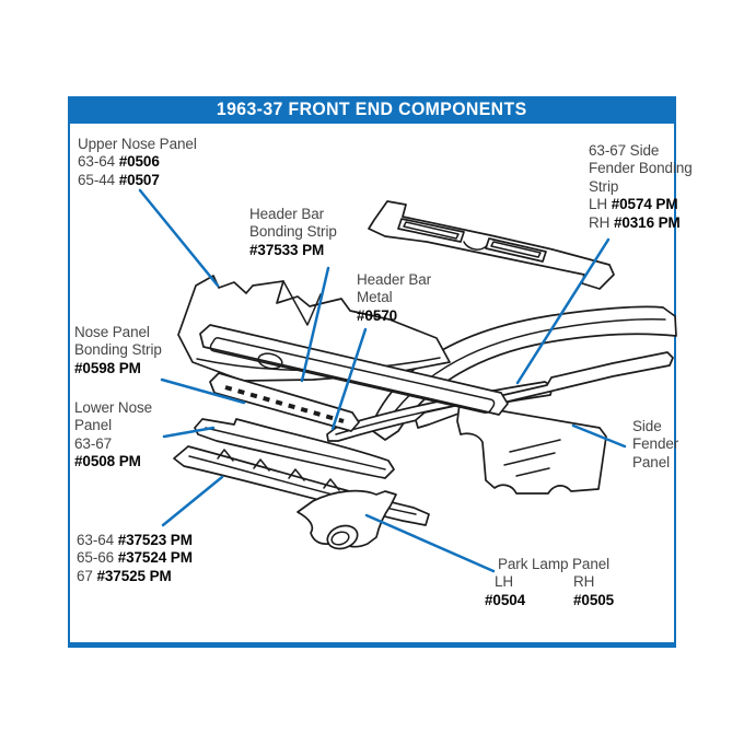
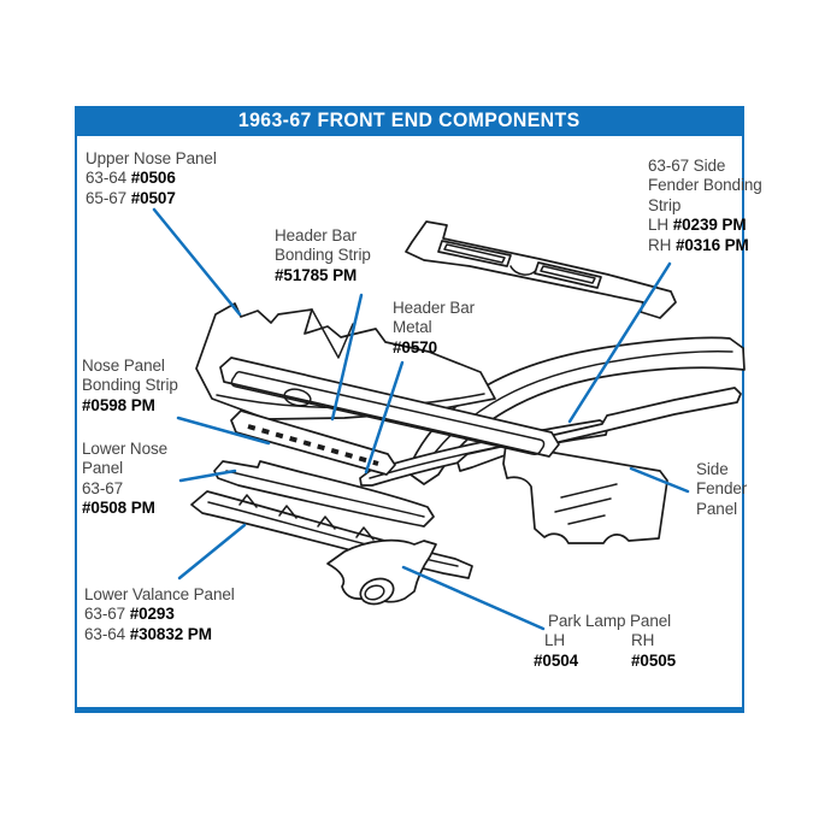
- 1963-37 FRONT END COMPONENTS
+ 1963-67 FRONT END COMPONENTS
  Upper Nose Panel
  63-64 #0506
- 65-44 #0507
+ 65-67 #0507
  Header Bar
  Bonding Strip
- #37533 PM
+ #51785 PM
  Header Bar
  Metal
  #0570
  63-67 Side
  Fender Bonding
  Strip
- LH #0574 PM
+ LH #0239 PM
  RH #0316 PM
  Nose Panel
  Bonding Strip
  #0598 PM
  Lower Nose
  Panel
  63-67
  #0508 PM
  Side
  Fender
  Panel
+ Lower Valance Panel
+ 63-67 #0293
- 63-64 #37523 PM
+ 63-64 #30832 PM
- 65-66 #37524 PM
- 67 #37525 PM
  Park Lamp Panel
  LH RH
  #0504 #0505
